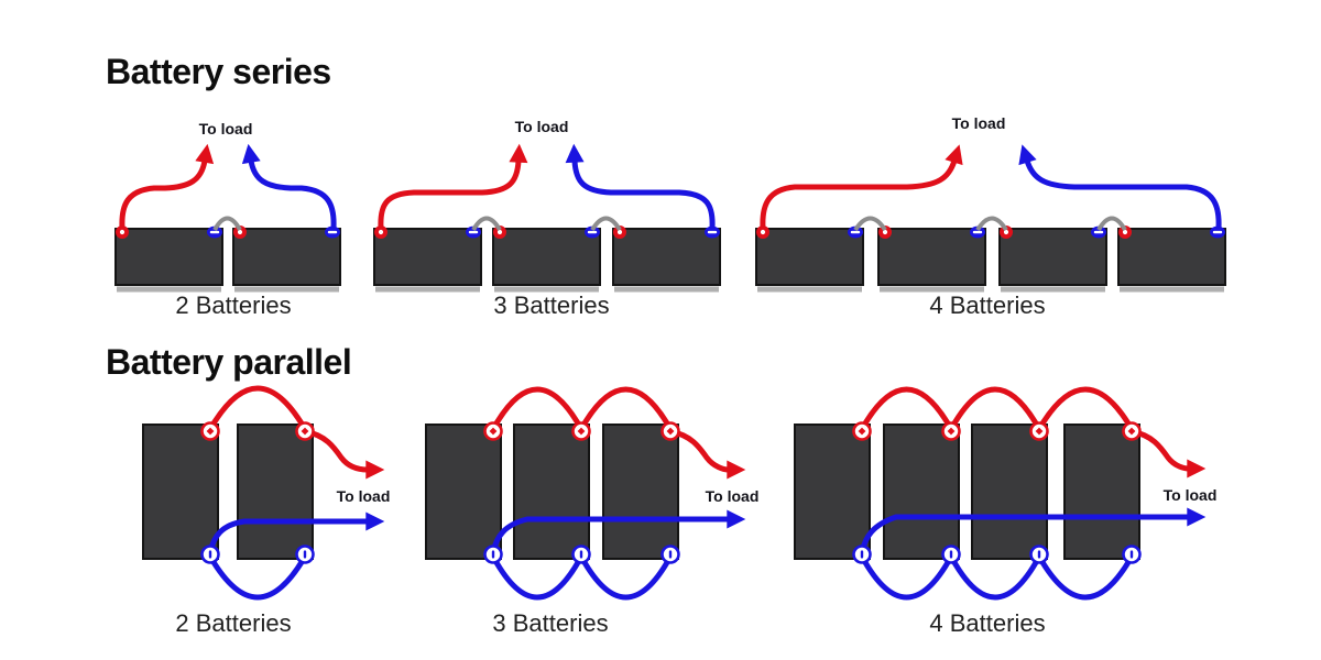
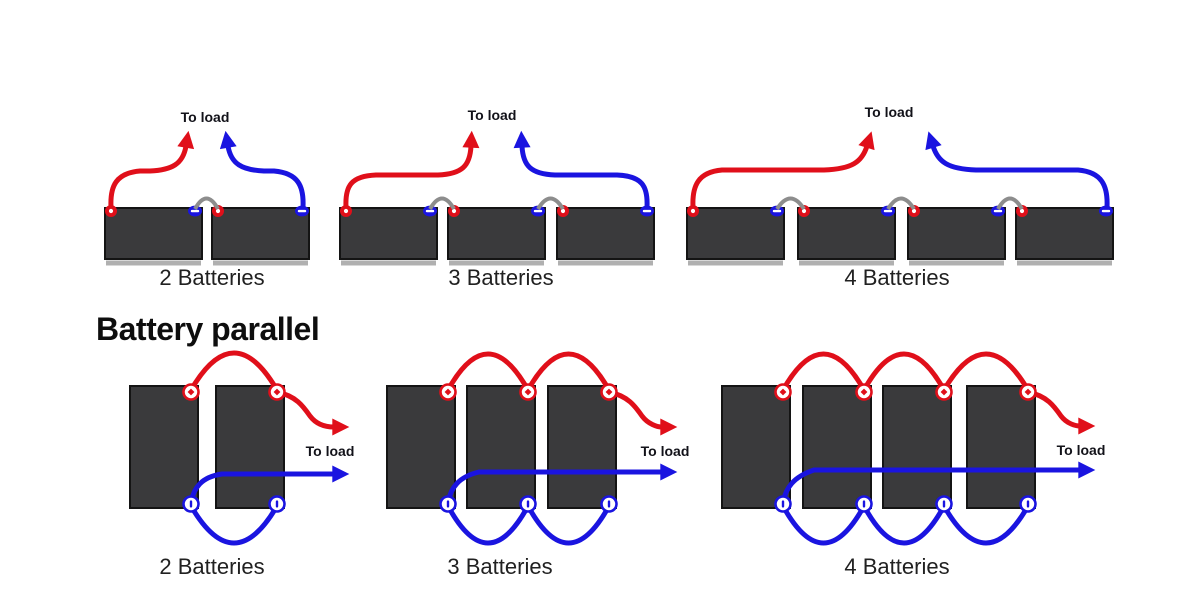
- Battery series
  To load
  To load
  To load
  2 Batteries
  3 Batteries
  4 Batteries
  Battery parallel
  To load
  To load
  To load
  2 Batteries
  3 Batteries
  4 Batteries
